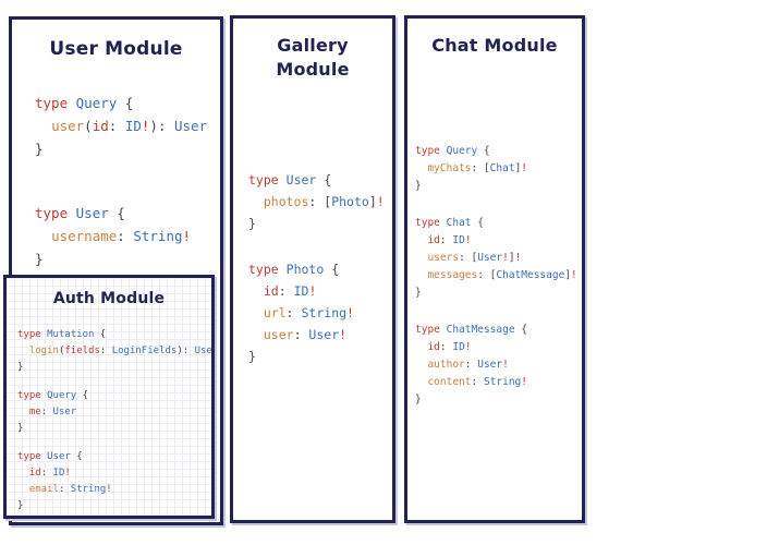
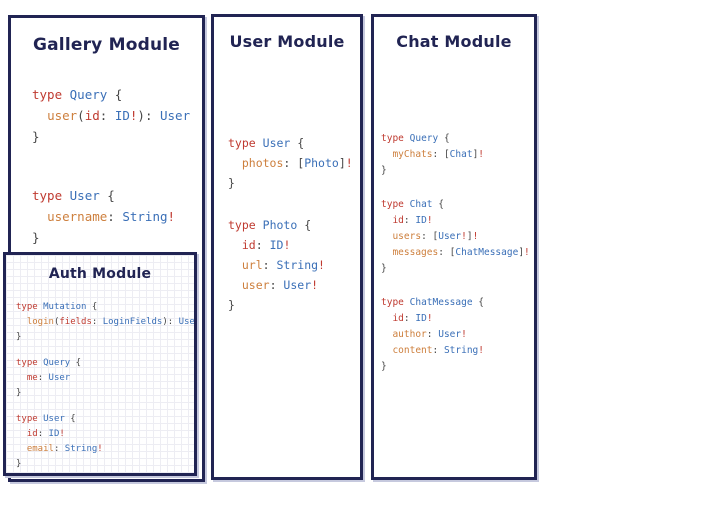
- User Module
+ Gallery Module
  type Query { user(id: ID!): User }
  type User { username: String! }
- Gallery Module
+ User Module
  type User { photos: [Photo]! }
  type Photo { id: ID! url: String! user: User! }
  Chat Module
  type Query { myChats: [Chat]! }
  type Chat { id: ID! users: [User!]! messages: [ChatMessage]! }
  type ChatMessage { id: ID! author: User! content: String! }
  Auth Module
  type Mutation { login(fields: LoginFields): Use }
  type Query { me: User }
  type User { id: ID! email: String! }
